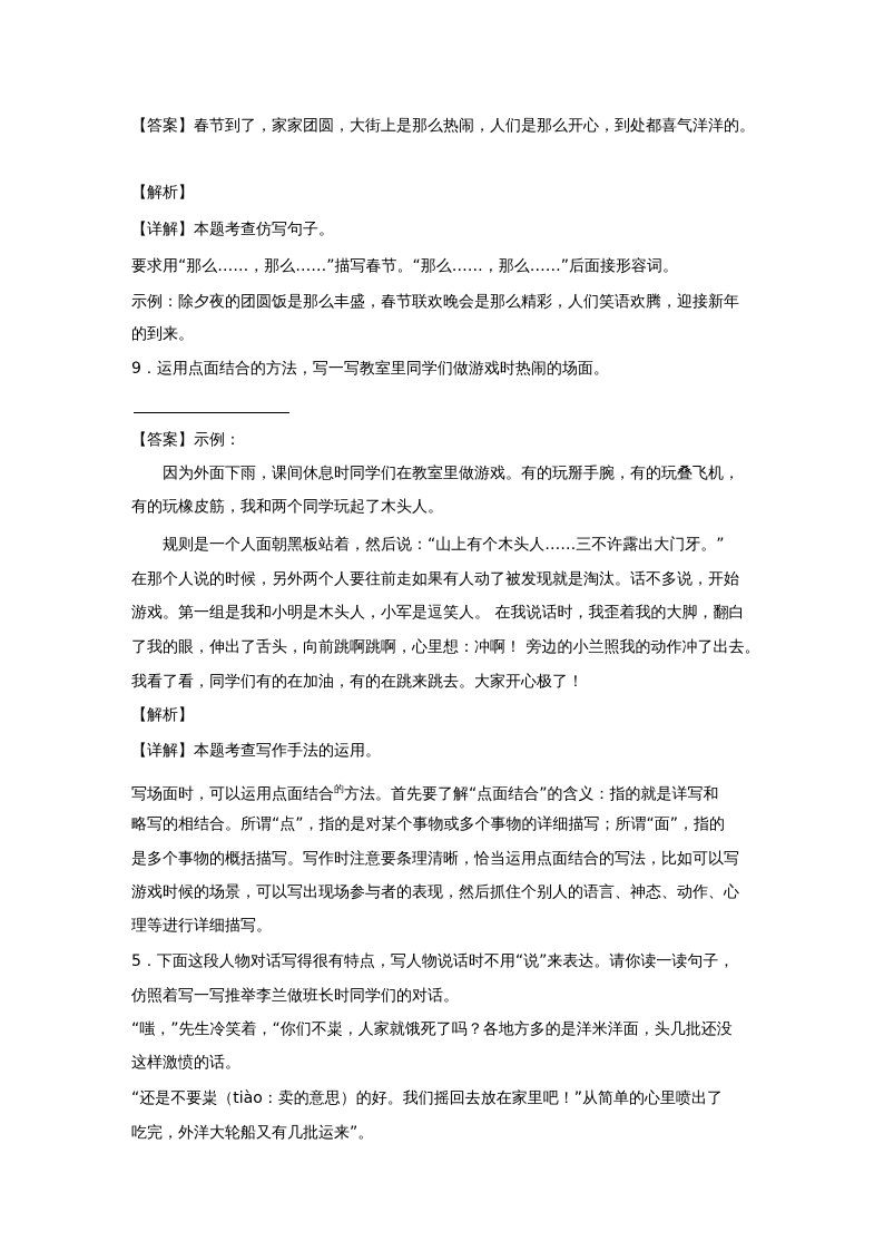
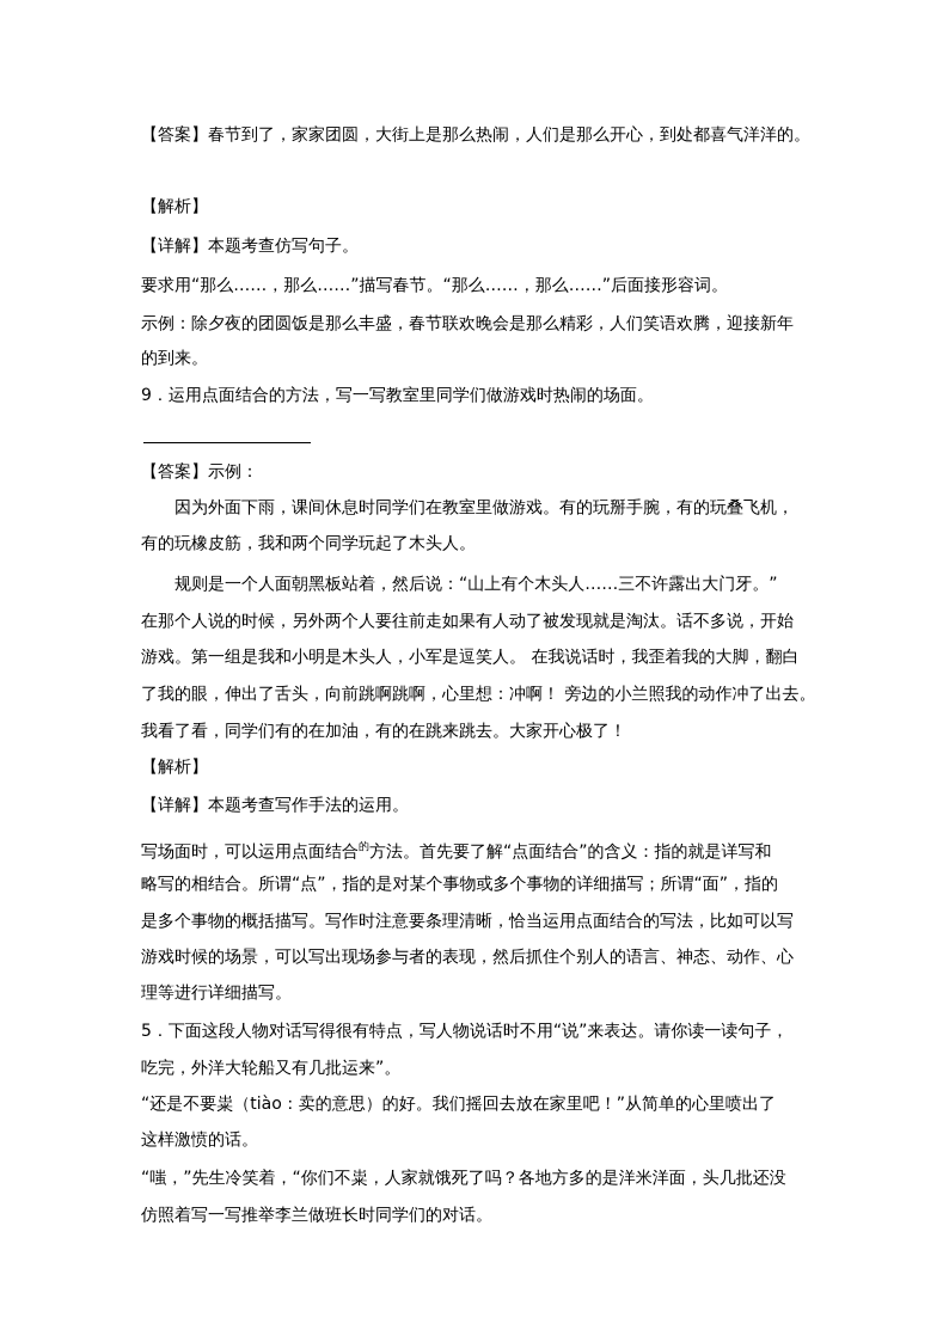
  【答案】春节到了，家家团圆，大街上是那么热闹，人们是那么开心，到处都喜气洋洋的。
  【解析】
  【详解】本题考查仿写句子。
  要求用“那么……，那么……”描写春节。“那么……，那么……”后面接形容词。
  示例：除夕夜的团圆饭是那么丰盛，春节联欢晚会是那么精彩，人们笑语欢腾，迎接新年
  的到来。
  9．运用点面结合的方法，写一写教室里同学们做游戏时热闹的场面。
  【答案】示例：
  因为外面下雨，课间休息时同学们在教室里做游戏。有的玩掰手腕，有的玩叠飞机，
  有的玩橡皮筋，我和两个同学玩起了木头人。
  规则是一个人面朝黑板站着，然后说：“山上有个木头人……三不许露出大门牙。”
  在那个人说的时候，另外两个人要往前走如果有人动了被发现就是淘汰。话不多说，开始
  游戏。第一组是我和小明是木头人，小军是逗笑人。 在我说话时，我歪着我的大脚，翻白
  了我的眼，伸出了舌头，向前跳啊跳啊，心里想：冲啊！ 旁边的小兰照我的动作冲了出去。
  我看了看，同学们有的在加油，有的在跳来跳去。大家开心极了！
  【解析】
  【详解】本题考查写作手法的运用。
  写场面时，可以运用点面结合的方法。首先要了解“点面结合”的含义：指的就是详写和
  略写的相结合。所谓“点”，指的是对某个事物或多个事物的详细描写；所谓“面”，指的
  是多个事物的概括描写。写作时注意要条理清晰，恰当运用点面结合的写法，比如可以写
  游戏时候的场景，可以写出现场参与者的表现，然后抓住个别人的语言、神态、动作、心
  理等进行详细描写。
  5．下面这段人物对话写得很有特点，写人物说话时不用“说”来表达。请你读一读句子，
- 仿照着写一写推举李兰做班长时同学们的对话。
+ 吃完，外洋大轮船又有几批运来”。
- “嗤，”先生冷笑着，“你们不粜，人家就饿死了吗？各地方多的是洋米洋面，头几批还没
+ “还是不要粜（tiào：卖的意思）的好。我们摇回去放在家里吧！”从简单的心里喷出了
  这样激愤的话。
- “还是不要粜（tiào：卖的意思）的好。我们摇回去放在家里吧！”从简单的心里喷出了
+ “嗤，”先生冷笑着，“你们不粜，人家就饿死了吗？各地方多的是洋米洋面，头几批还没
- 吃完，外洋大轮船又有几批运来”。
+ 仿照着写一写推举李兰做班长时同学们的对话。
